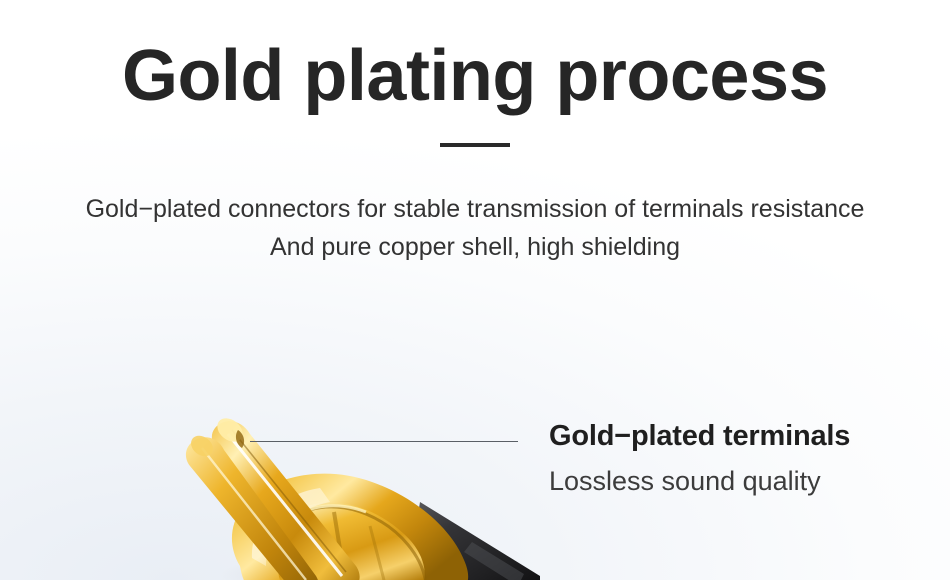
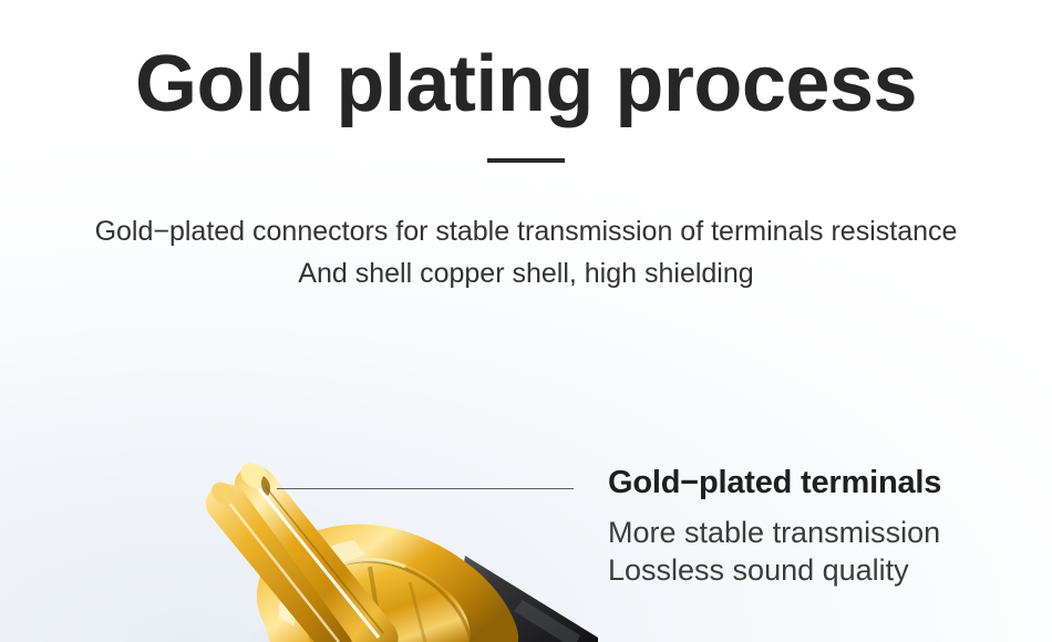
  Gold plating process
  Gold−plated connectors for stable transmission of terminals resistance
- And pure copper shell, high shielding
+ And shell copper shell, high shielding
  Gold−plated terminals
+ More stable transmission
  Lossless sound quality
